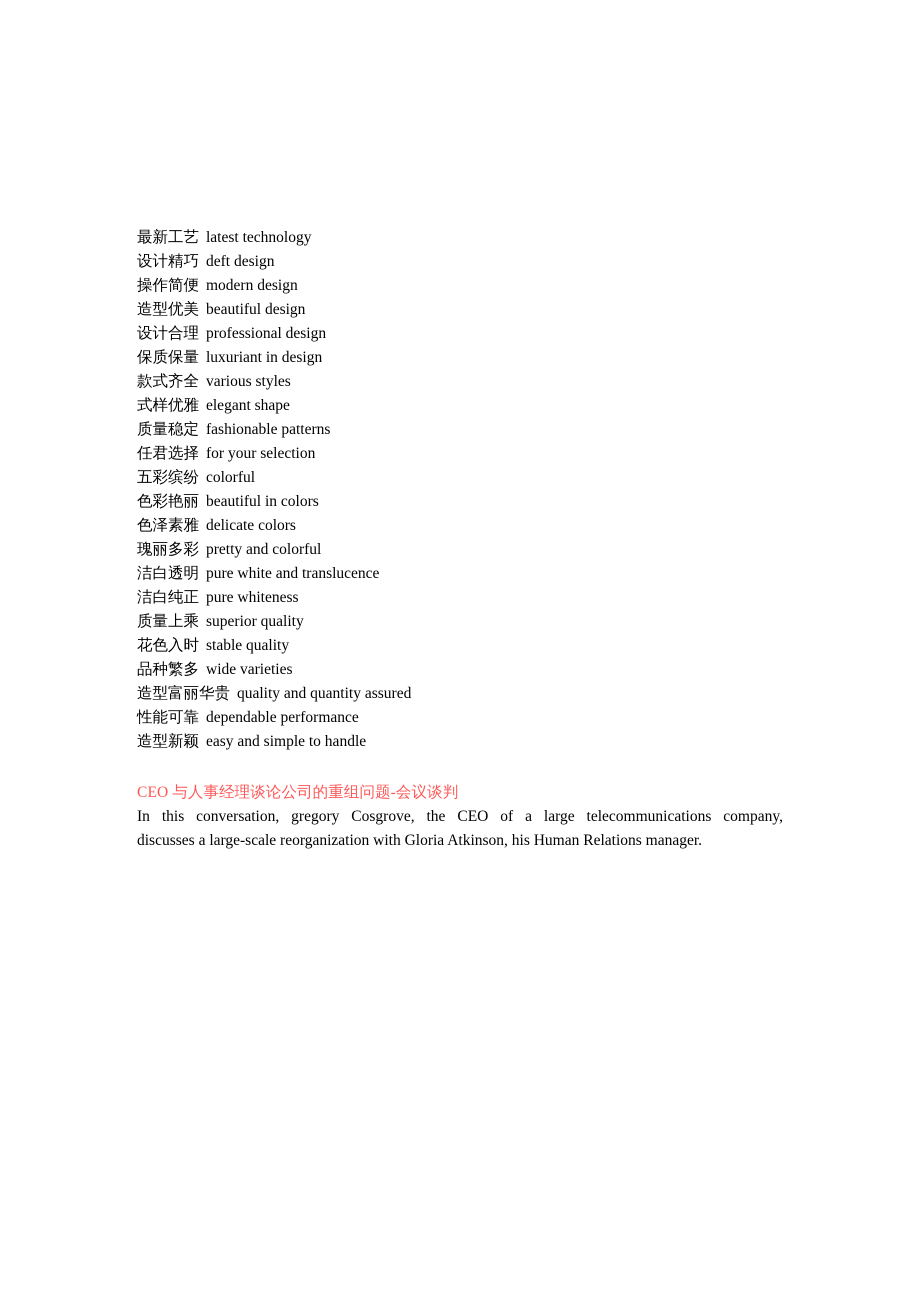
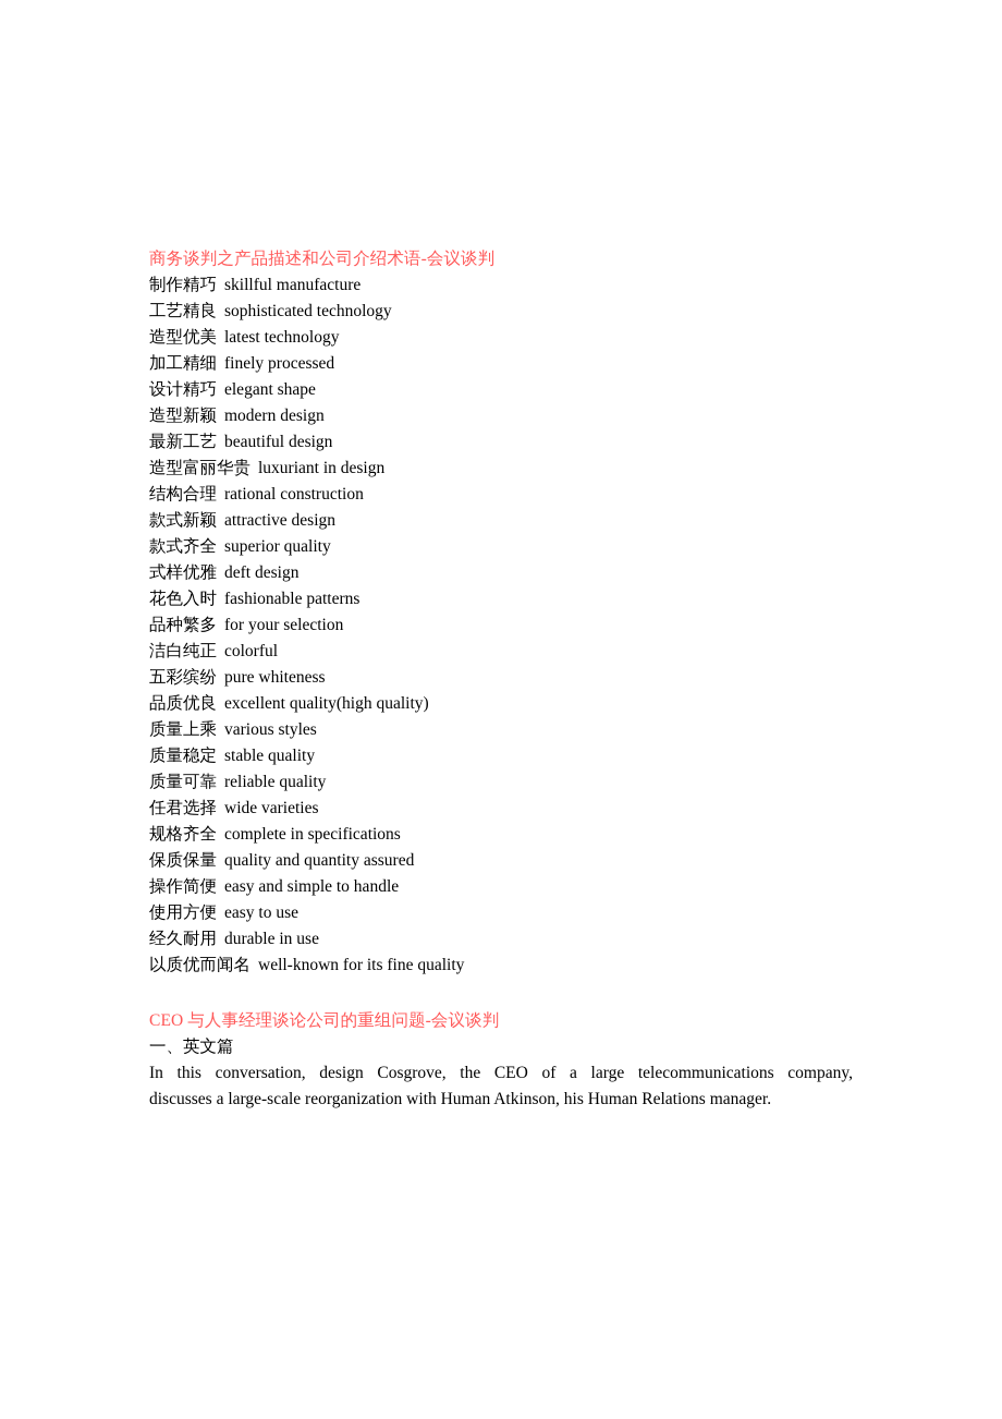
+ 商务谈判之产品描述和公司介绍术语-会议谈判
+ 制作精巧 skillful manufacture
+ 工艺精良 sophisticated technology
- 最新工艺 latest technology
+ 造型优美 latest technology
+ 加工精细 finely processed
- 设计精巧 deft design
+ 设计精巧 elegant shape
- 操作简便 modern design
+ 造型新颖 modern design
- 造型优美 beautiful design
+ 最新工艺 beautiful design
- 设计合理 professional design
- 保质保量 luxuriant in design
+ 造型富丽华贵 luxuriant in design
+ 结构合理 rational construction
+ 款式新颖 attractive design
- 款式齐全 various styles
+ 款式齐全 superior quality
- 式样优雅 elegant shape
+ 式样优雅 deft design
- 质量稳定 fashionable patterns
+ 花色入时 fashionable patterns
- 任君选择 for your selection
+ 品种繁多 for your selection
- 五彩缤纷 colorful
+ 洁白纯正 colorful
- 色彩艳丽 beautiful in colors
- 色泽素雅 delicate colors
- 瑰丽多彩 pretty and colorful
- 洁白透明 pure white and translucence
- 洁白纯正 pure whiteness
+ 五彩缤纷 pure whiteness
+ 品质优良 excellent quality(high quality)
- 质量上乘 superior quality
+ 质量上乘 various styles
- 花色入时 stable quality
+ 质量稳定 stable quality
+ 质量可靠 reliable quality
- 品种繁多 wide varieties
+ 任君选择 wide varieties
+ 规格齐全 complete in specifications
- 造型富丽华贵 quality and quantity assured
+ 保质保量 quality and quantity assured
- 性能可靠 dependable performance
- 造型新颖 easy and simple to handle
+ 操作简便 easy and simple to handle
+ 使用方便 easy to use
+ 经久耐用 durable in use
+ 以质优而闻名 well-known for its fine quality
  CEO 与人事经理谈论公司的重组问题-会议谈判
+ 一、英文篇
- In this conversation, gregory Cosgrove, the CEO of a large telecommunications company,
+ In this conversation, design Cosgrove, the CEO of a large telecommunications company,
- discusses a large-scale reorganization with Gloria Atkinson, his Human Relations manager.
+ discusses a large-scale reorganization with Human Atkinson, his Human Relations manager.
